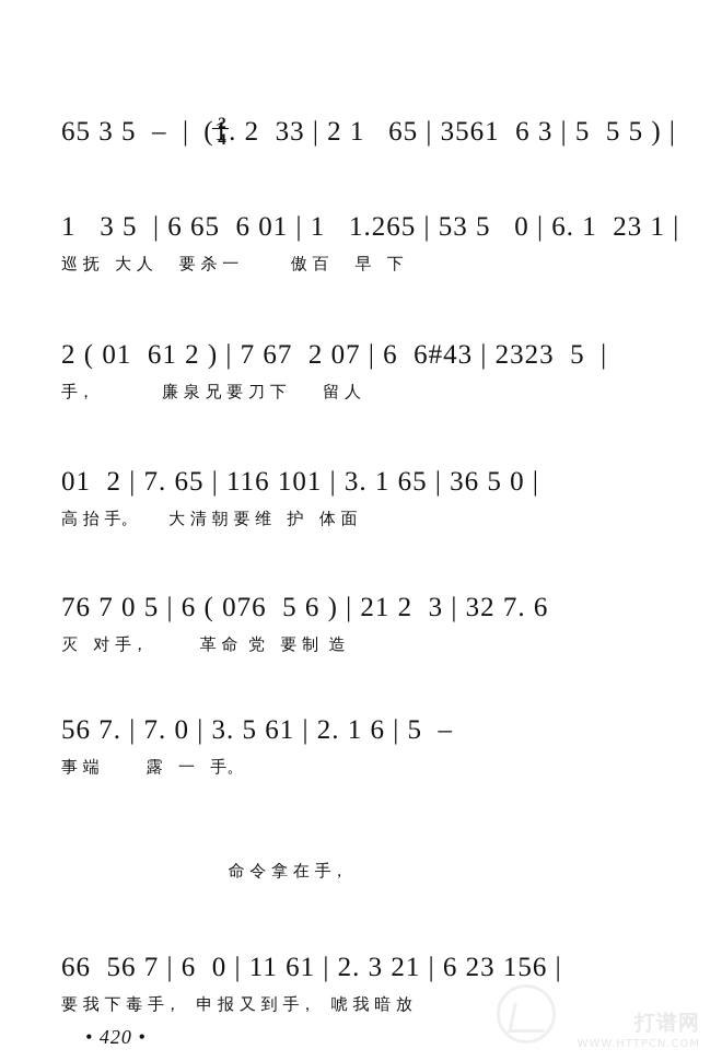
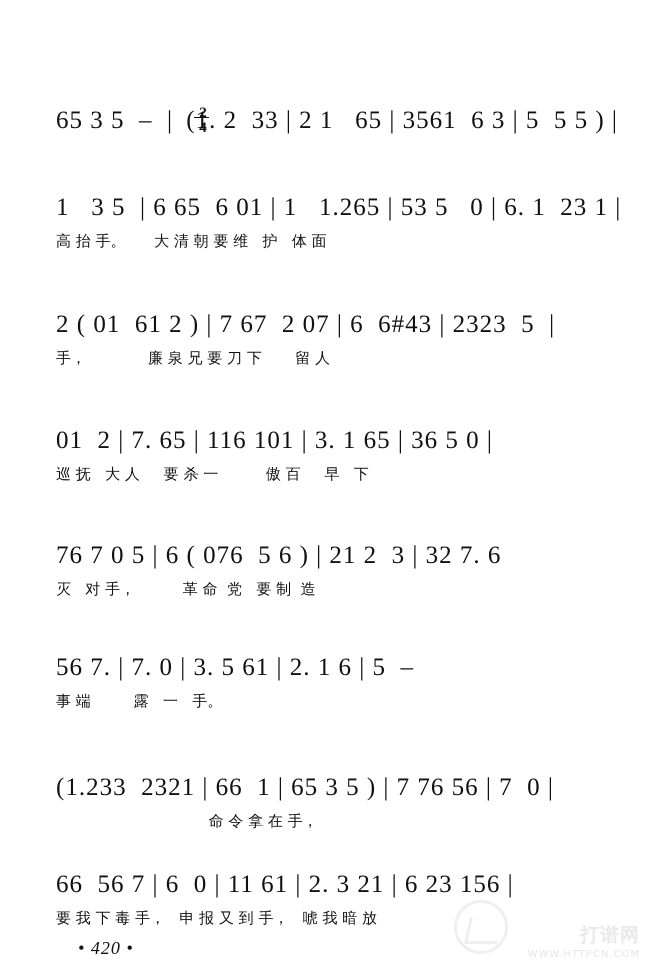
  65 3 5 – | (1. 2 33 | 2 1 65 | 3561 6 3 | 5 5 5 ) |
  2
  4
  1 3 5 | 6 65 6 01 | 1 1.265 | 53 5 0 | 6. 1 23 1 |
- 巡 抚 大 人 要 杀 一 傲 百 早 下
+ 高 抬 手。 大 清 朝 要 维 护 体 面
  2 ( 01 61 2 ) | 7 67 2 07 | 6 6#43 | 2323 5 |
  手， 廉 泉 兄 要 刀 下 留 人
  01 2 | 7. 65 | 116 101 | 3. 1 65 | 36 5 0 |
- 高 抬 手。 大 清 朝 要 维 护 体 面
+ 巡 抚 大 人 要 杀 一 傲 百 早 下
  76 7 0 5 | 6 ( 076 5 6 ) | 21 2 3 | 32 7. 6
  灭 对 手， 革 命 党 要 制 造
  56 7. | 7. 0 | 3. 5 61 | 2. 1 6 | 5 –
  事 端 露 一 手。
+ (1.233 2321 | 66 1 | 65 3 5 ) | 7 76 56 | 7 0 |
  命 令 拿 在 手，
  66 56 7 | 6 0 | 11 61 | 2. 3 21 | 6 23 156 |
  要 我 下 毒 手， 申 报 又 到 手， 唬 我 暗 放
  • 420 •
  WWW.HTTPCN.COM
